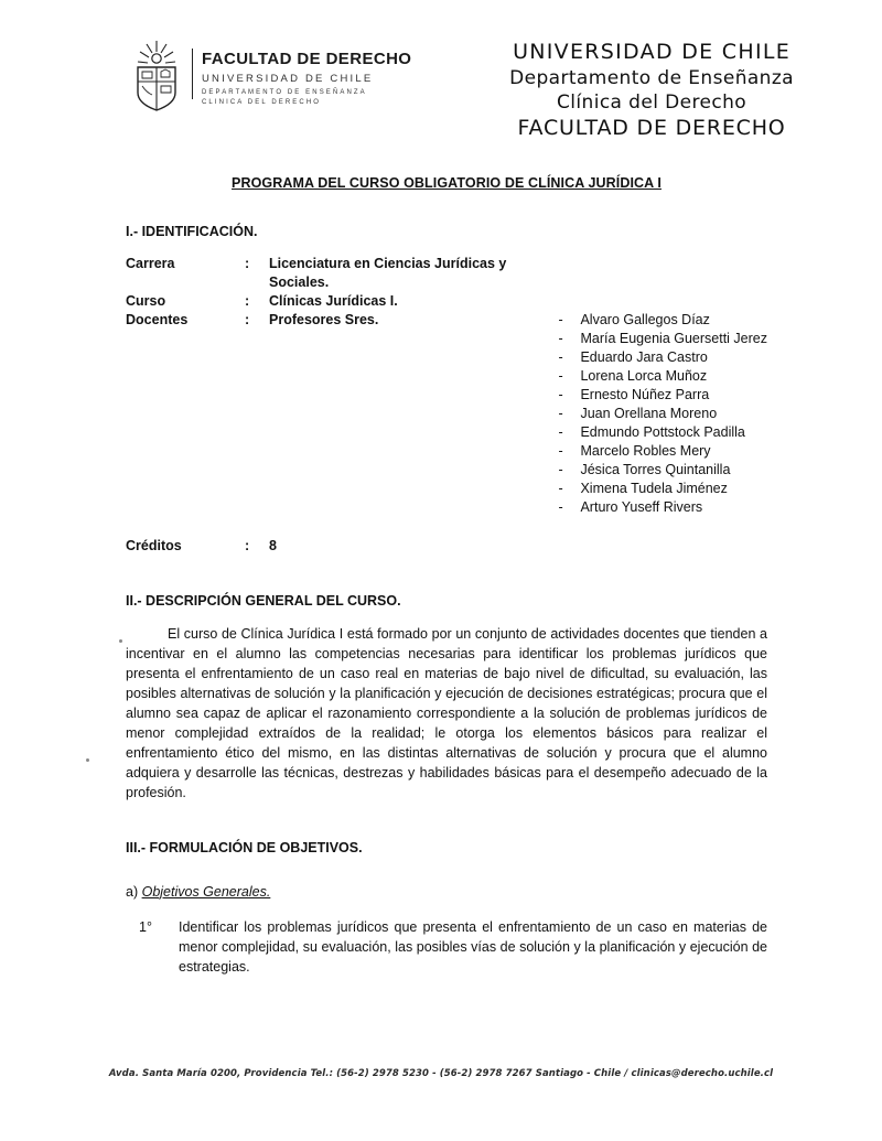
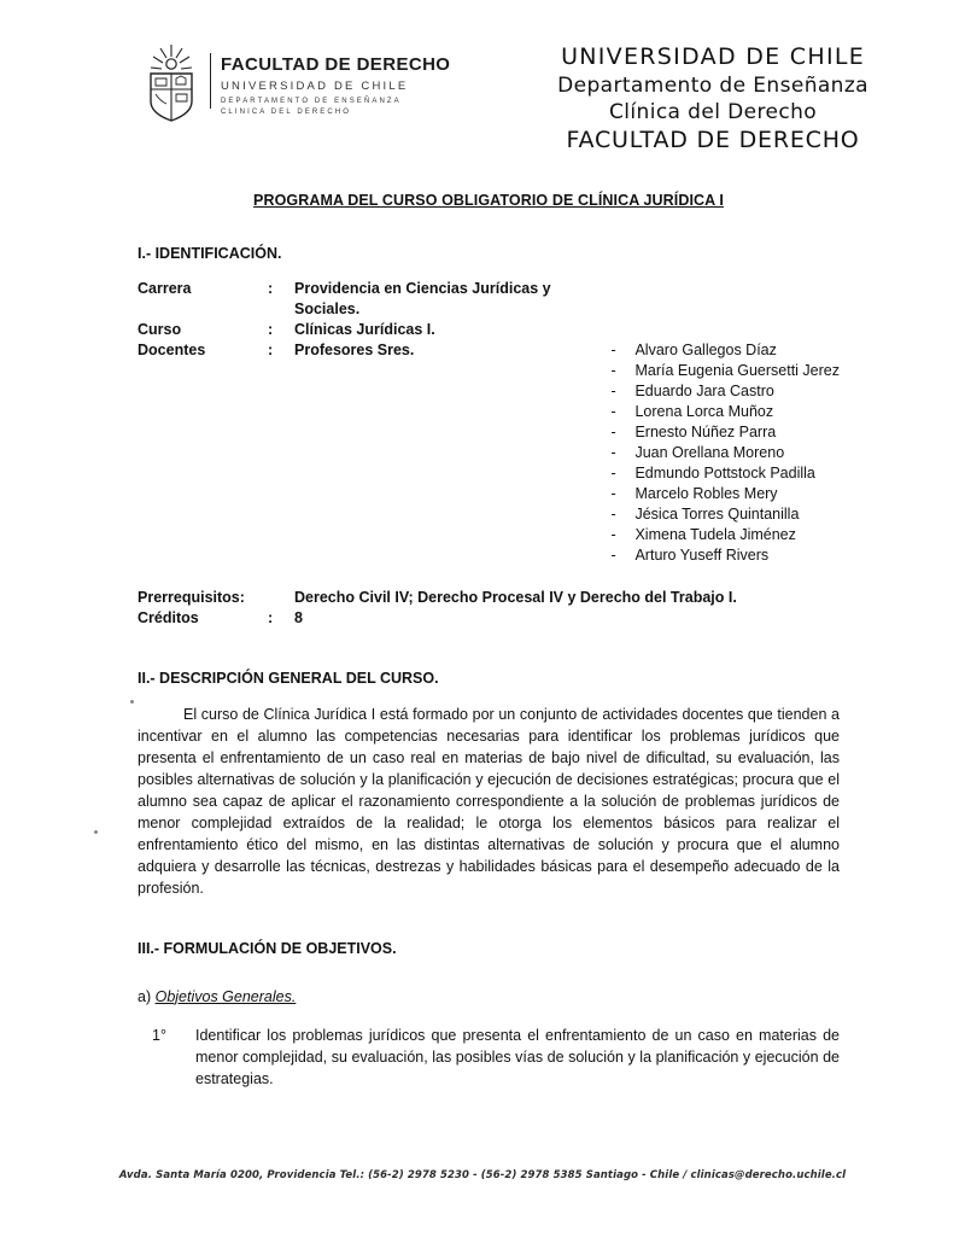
  FACULTAD DE DERECHO
  UNIVERSIDAD DE CHILE
  UNIVERSIDAD DE CHILE
  Departamento de Enseñanza
  Clínica del Derecho
  FACULTAD DE DERECHO
  PROGRAMA DEL CURSO OBLIGATORIO DE CLÍNICA JURÍDICA I
  I.- IDENTIFICACIÓN.
- Carrera	:	Licenciatura en Ciencias Jurídicas y Sociales.
+ Carrera	:	Providencia en Ciencias Jurídicas y Sociales.
  Curso	:	Clínicas Jurídicas I.
  Docentes	:	Profesores Sres.	- Alvaro Gallegos Díaz - María Eugenia Guersetti Jerez - Eduardo Jara Castro - Lorena Lorca Muñoz - Ernesto Núñez Parra - Juan Orellana Moreno - Edmundo Pottstock Padilla - Marcelo Robles Mery - Jésica Torres Quintanilla - Ximena Tudela Jiménez - Arturo Yuseff Rivers
+ Prerrequisitos:
+ Derecho Civil IV; Derecho Procesal IV y Derecho del Trabajo I.
  Créditos
  :
  8
  II.- DESCRIPCIÓN GENERAL DEL CURSO.
  El curso de Clínica Jurídica I está formado por un conjunto de actividades docentes que tienden a incentivar en el alumno las competencias necesarias para identificar los problemas jurídicos que presenta el enfrentamiento de un caso real en materias de bajo nivel de dificultad, su evaluación, las posibles alternativas de solución y la planificación y ejecución de decisiones estratégicas; procura que el alumno sea capaz de aplicar el razonamiento correspondiente a la solución de problemas jurídicos de menor complejidad extraídos de la realidad; le otorga los elementos básicos para realizar el enfrentamiento ético del mismo, en las distintas alternativas de solución y procura que el alumno adquiera y desarrolle las técnicas, destrezas y habilidades básicas para el desempeño adecuado de la profesión.
  III.- FORMULACIÓN DE OBJETIVOS.
  a) Objetivos Generales.
  1°
  Identificar los problemas jurídicos que presenta el enfrentamiento de un caso en materias de menor complejidad, su evaluación, las posibles vías de solución y la planificación y ejecución de estrategias.
- Avda. Santa María 0200, Providencia Tel.: (56-2) 2978 5230 - (56-2) 2978 7267 Santiago - Chile / clinicas@derecho.uchile.cl
+ Avda. Santa María 0200, Providencia Tel.: (56-2) 2978 5230 - (56-2) 2978 5385 Santiago - Chile / clinicas@derecho.uchile.cl
